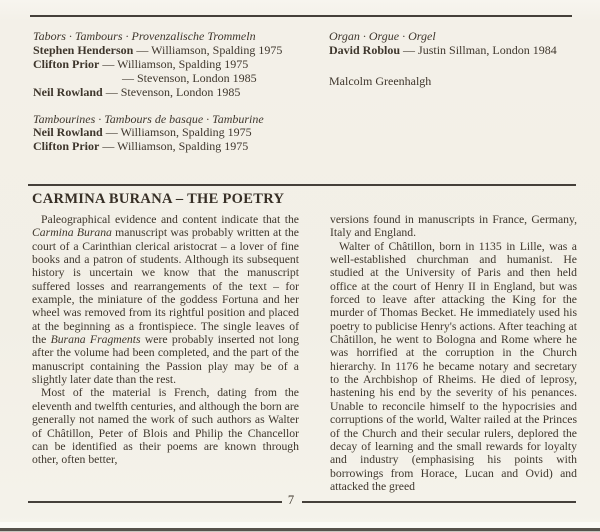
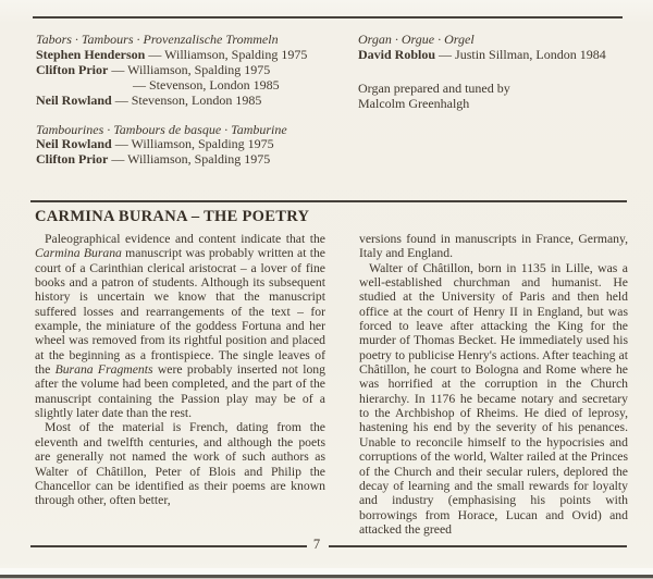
  Tabors · Tambours · Provenzalische Trommeln
  Stephen Henderson — Williamson, Spalding 1975
  Clifton Prior — Williamson, Spalding 1975
  — Stevenson, London 1985
  Neil Rowland — Stevenson, London 1985
  Tambourines · Tambours de basque · Tamburine
  Neil Rowland — Williamson, Spalding 1975
  Clifton Prior — Williamson, Spalding 1975
  Organ · Orgue · Orgel
  David Roblou — Justin Sillman, London 1984
+ Organ prepared and tuned by
  Malcolm Greenhalgh
  CARMINA BURANA – THE POETRY
  Paleographical evidence and content indicate that the Carmina Burana manuscript was probably written at the court of a Carinthian clerical aristocrat – a lover of fine books and a patron of students. Although its subsequent history is uncertain we know that the manuscript suffered losses and rearrangements of the text – for example, the miniature of the goddess Fortuna and her wheel was removed from its rightful position and placed at the beginning as a frontispiece. The single leaves of the Burana Fragments were probably inserted not long after the volume had been completed, and the part of the manuscript containing the Passion play may be of a slightly later date than the rest.
- Most of the material is French, dating from the eleventh and twelfth centuries, and although the born are generally not named the work of such authors as Walter of Châtillon, Peter of Blois and Philip the Chancellor can be identified as their poems are known through other, often better,
+ Most of the material is French, dating from the eleventh and twelfth centuries, and although the poets are generally not named the work of such authors as Walter of Châtillon, Peter of Blois and Philip the Chancellor can be identified as their poems are known through other, often better,
  versions found in manuscripts in France, Germany, Italy and England.
- Walter of Châtillon, born in 1135 in Lille, was a well-established churchman and humanist. He studied at the University of Paris and then held office at the court of Henry II in England, but was forced to leave after attacking the King for the murder of Thomas Becket. He immediately used his poetry to publicise Henry's actions. After teaching at Châtillon, he went to Bologna and Rome where he was horrified at the corruption in the Church hierarchy. In 1176 he became notary and secretary to the Archbishop of Rheims. He died of leprosy, hastening his end by the severity of his penances. Unable to reconcile himself to the hypocrisies and corruptions of the world, Walter railed at the Princes of the Church and their secular rulers, deplored the decay of learning and the small rewards for loyalty and industry (emphasising his points with borrowings from Horace, Lucan and Ovid) and attacked the greed
+ Walter of Châtillon, born in 1135 in Lille, was a well-established churchman and humanist. He studied at the University of Paris and then held office at the court of Henry II in England, but was forced to leave after attacking the King for the murder of Thomas Becket. He immediately used his poetry to publicise Henry's actions. After teaching at Châtillon, he court to Bologna and Rome where he was horrified at the corruption in the Church hierarchy. In 1176 he became notary and secretary to the Archbishop of Rheims. He died of leprosy, hastening his end by the severity of his penances. Unable to reconcile himself to the hypocrisies and corruptions of the world, Walter railed at the Princes of the Church and their secular rulers, deplored the decay of learning and the small rewards for loyalty and industry (emphasising his points with borrowings from Horace, Lucan and Ovid) and attacked the greed
  7
